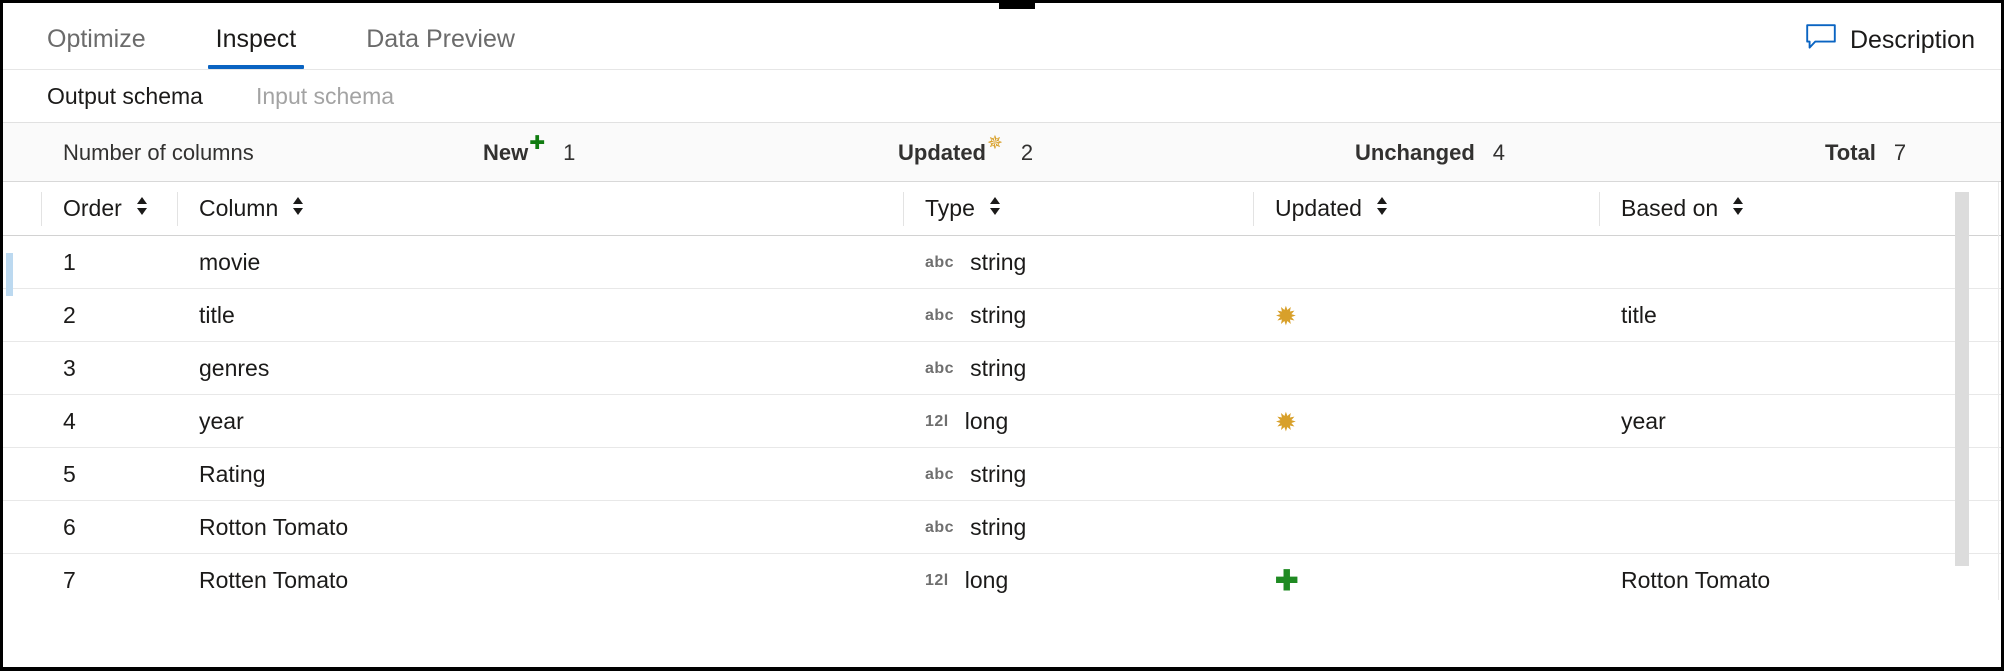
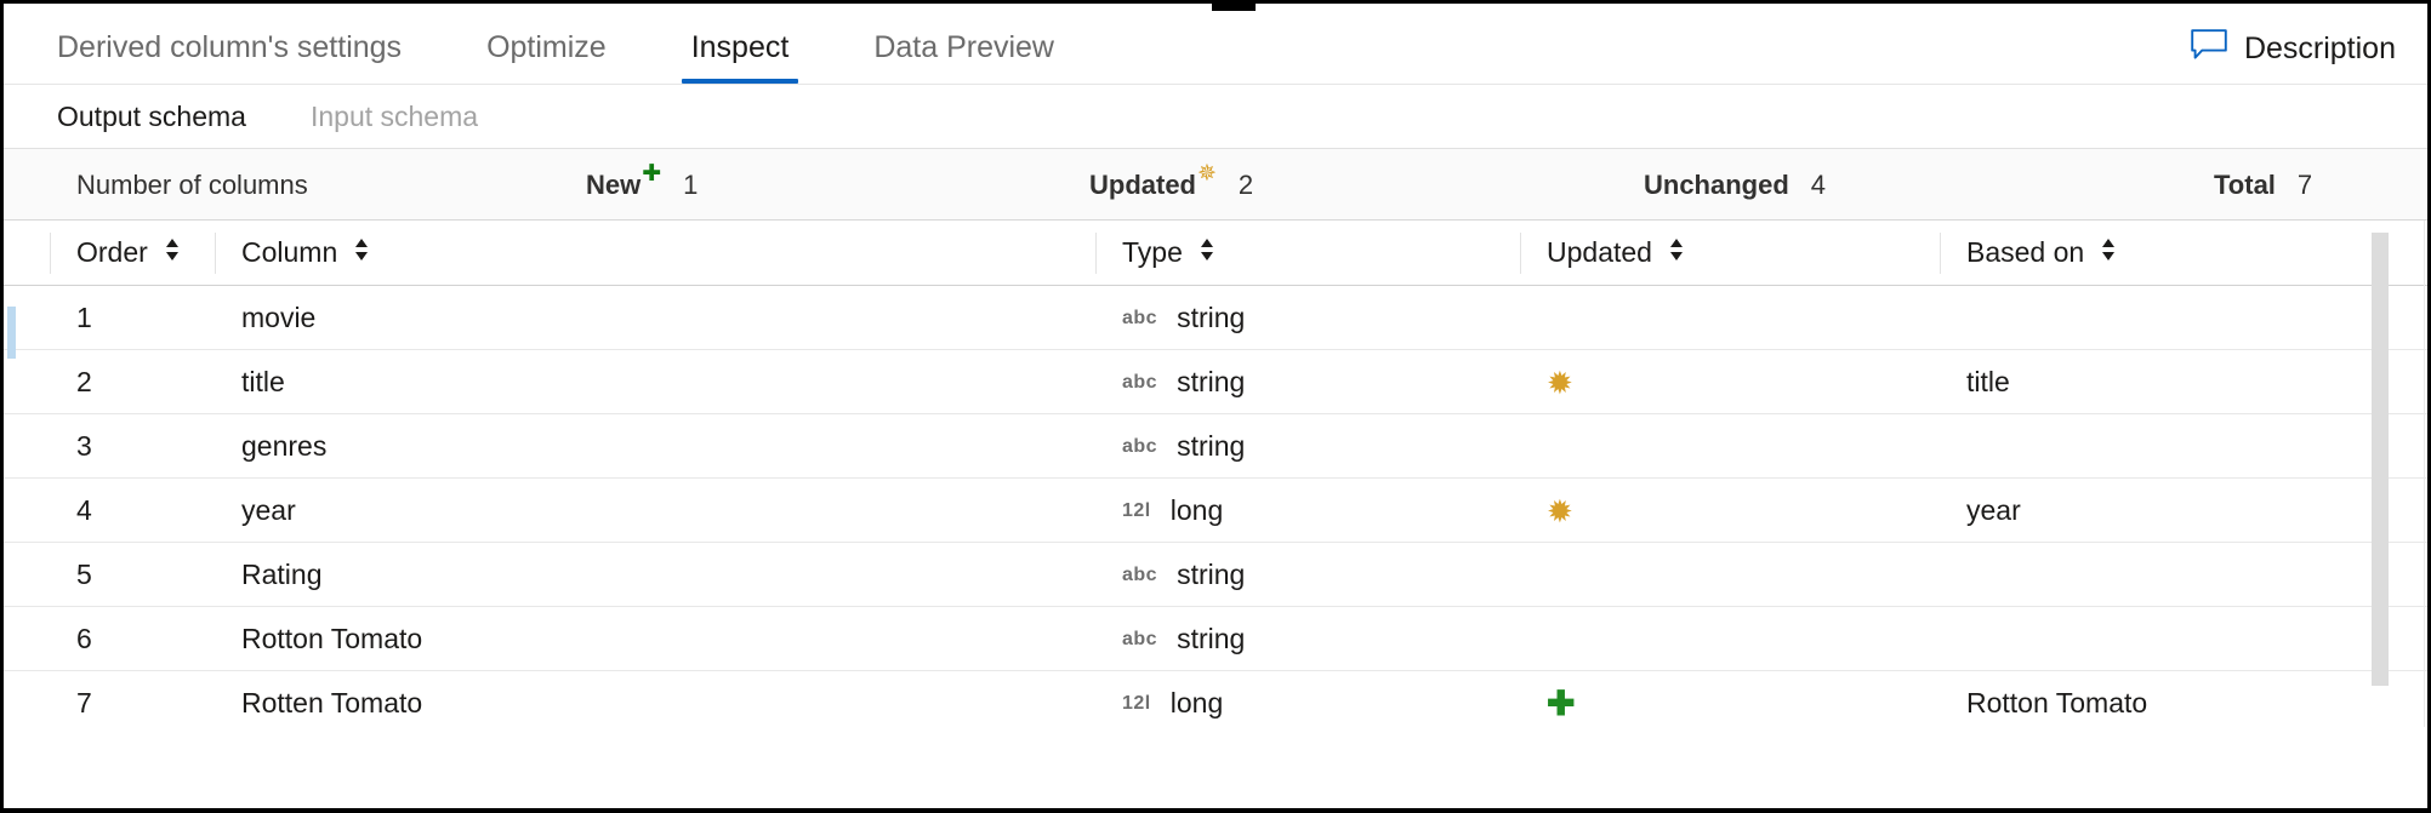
+ Derived column's settings
  Optimize
  Inspect
  Data Preview
  Description
  Output schema
  Input schema
  Number of columns
  New
  ✚
  1
  Updated
  ✵
  2
  Unchanged
  4
  Total
  7
  Order
  Column
  Type
  Updated
  Based on
  1
  movie
  abc
  string
  2
  title
  abc
  string
  ✹
  title
  3
  genres
  abc
  string
  4
  year
  12l
  long
  ✹
  year
  5
  Rating
  abc
  string
  6
  Rotton Tomato
  abc
  string
  7
  Rotten Tomato
  12l
  long
  ✚
  Rotton Tomato
